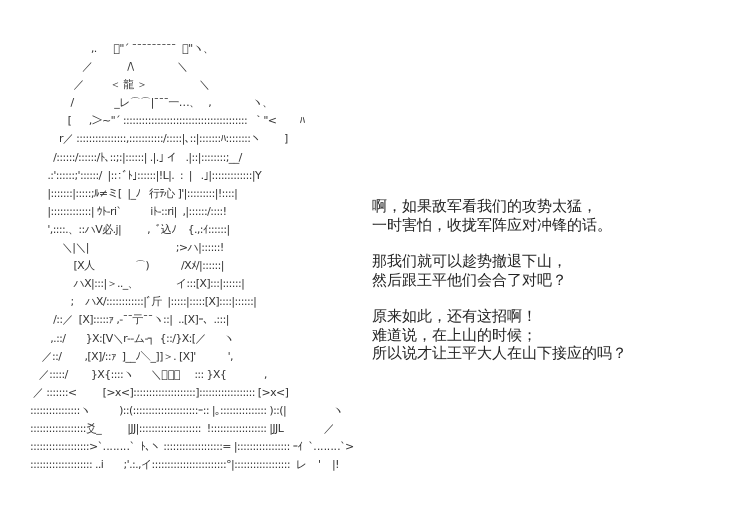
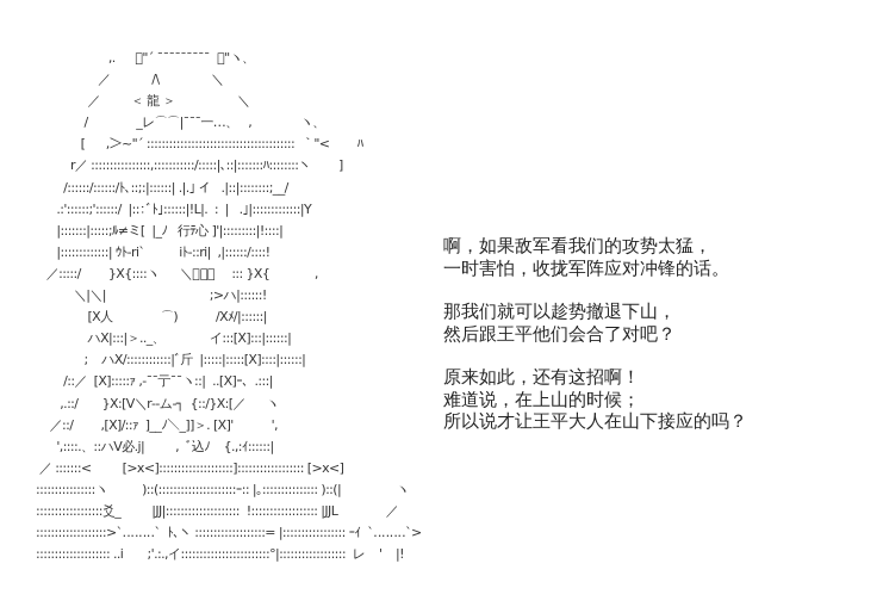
  ,. ﾞ"´ ¯¯¯¯¯¯¯¯¯ ﾞ"ヽ、
  ／ /\ ＼
  ／ ＜ 龍 ＞ ＼
  / _レ⌒⌒|¯¯¯一…、 , ヽ、
  [ ,＞~"´ :::::::::::::::::::::::::::::::::::::::: ｀"< ﾊ
  r／ ::::::::::::::::,:::::::::::/:::::|､::|:::::::ﾊ::::::::ヽ ]
  /::::::/::::::/ﾄ､::;:|::::::| .|.｣ イ .|::|::::::::;__/
  .:'::::::;'::::::/ |:::ﾞﾄ｣::::::|!L|. : | .｣|:::::::::::::|Y
  |:::::::|:::::;ﾙ≠ミ[ |_ﾉ 行ﾃ心 ]'|:::::::::|!::::|
  |:::::::::::::| ｳﾄ-ri` iﾄ-::ri| ,|::::::/::::!
- ',::::.、::ハV必.j| , ﾞ込ﾉ {.,:ｲ::::::|
+ ／:::::/ }X{::::ヽ ＼ハﾞﾉ ::: }X{ ,
  ＼|＼| ;>ハ|::::::!
  [X人 ⌒) /Xﾒ/|::::::|
  ハX|:::|＞.._、 イ:::[X]:::|::::::|
  ; ハX/::::::::::::|ﾞ斤 |:::::|:::::[X]::::|::::::|
  /::／ [X]:::::ｧ ,‐¯¯亍¯¯ヽ::| ..[X]ｰ、.:::|
  ,.::/ }X:[V＼r‐-ム-┐ {::/}X:[／ ヽ
  ／::/ ,[X]/::ｧ ]__ﾉ＼_]]＞. [X]' ',
- ／:::::/ }X{::::ヽ ＼ハﾞﾉ ::: }X{ ,
+ ',::::.、::ハV必.j| , ﾞ込ﾉ {.,:ｲ::::::|
  ／ :::::::< [>x<]::::::::::::::::::::]:::::::::::::::::: [>x<]
  ::::::::::::::::ヽ )::(:::::::::::::::::::::ｰ:: |｡::::::::::::::: )::(| ヽ
  ::::::::::::::::::爻_ |JJ|:::::::::::::::::::: !:::::::::::::::::: |JJL ／
  :::::::::::::::::::>`‥‥‥‥` ﾄ､ヽ :::::::::::::::::::= |::::::::::::::::: ｰｲ `‥‥‥‥`>
  :::::::::::::::::::: ..i ;'.:.,イ::::::::::::::::::::::::°|:::::::::::::::::: レ ' |!
  啊，如果敌军看我们的攻势太猛，
  一时害怕，收拢军阵应对冲锋的话。
  那我们就可以趁势撤退下山，
  然后跟王平他们会合了对吧？
  原来如此，还有这招啊！
  难道说，在上山的时候；
  所以说才让王平大人在山下接应的吗？
